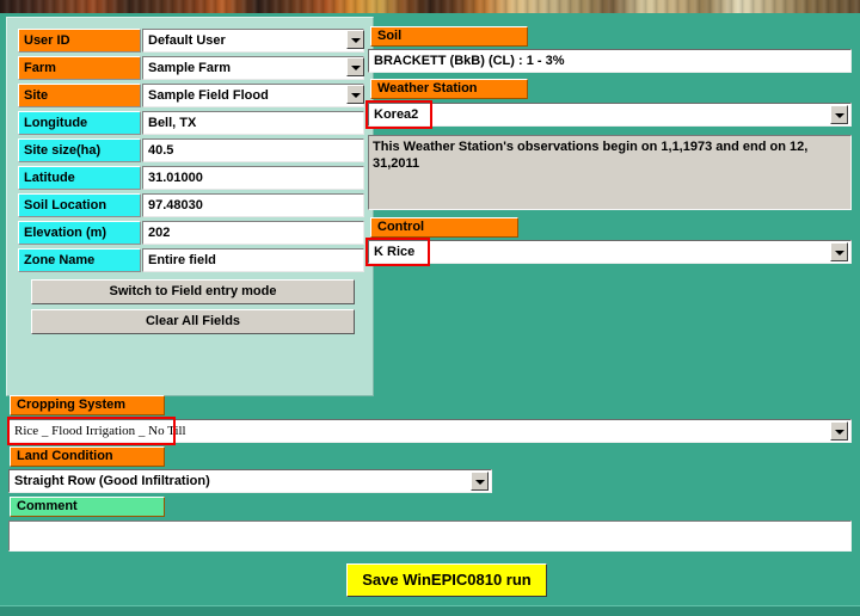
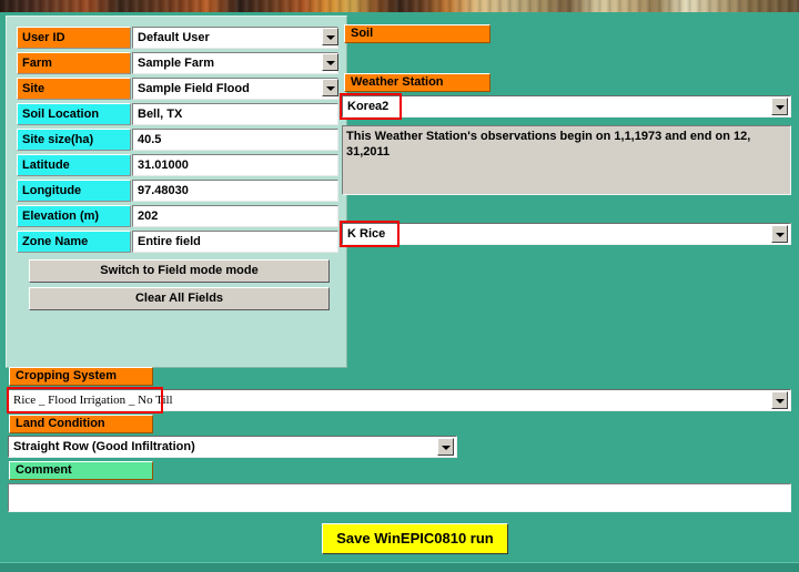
  User ID
  Default User
  Farm
  Sample Farm
  Site
  Sample Field Flood
- Longitude
+ Soil Location
  Bell, TX
  Site size(ha)
  40.5
  Latitude
  31.01000
- Soil Location
+ Longitude
  97.48030
  Elevation (m)
  202
  Zone Name
  Entire field
- Switch to Field entry mode
+ Switch to Field mode mode
  Clear All Fields
  Soil
- BRACKETT (BkB) (CL) : 1 - 3%
  Weather Station
  Korea2
  This Weather Station's observations begin on 1,1,1973 and end on 12, 31,2011
- Control
  K Rice
  Cropping System
  Rice _ Flood Irrigation _ No Till
  Land Condition
  Straight Row (Good Infiltration)
  Comment
  Save WinEPIC0810 run
